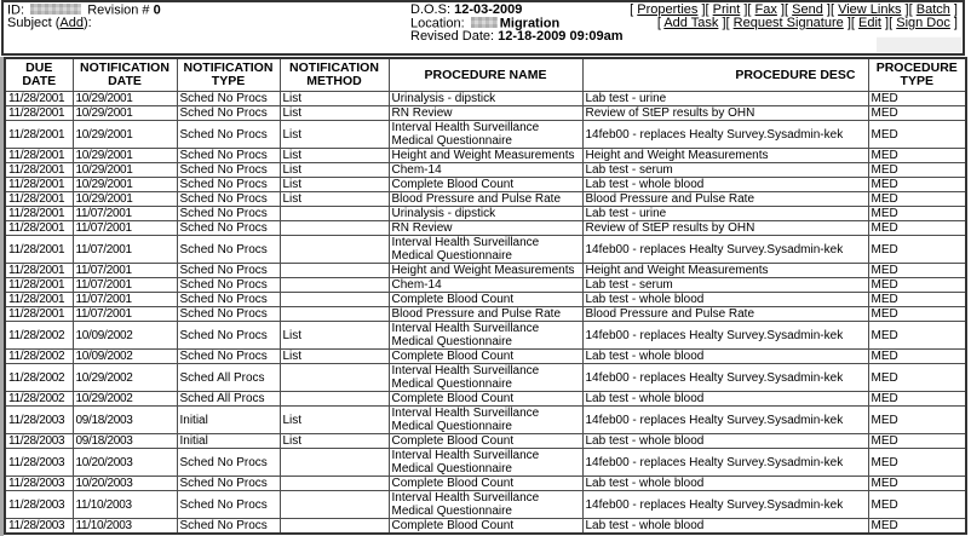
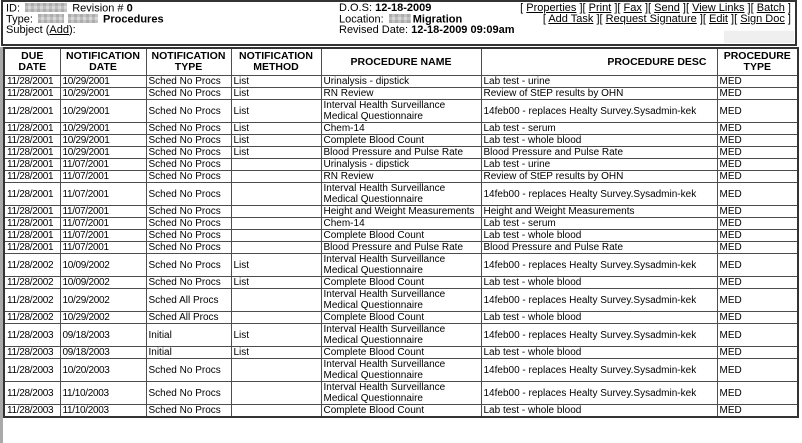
  ID: Revision # 0
+ Type: Procedures
  Subject (Add):
- D.O.S: 12-03-2009
+ D.O.S: 12-18-2009
  Location: Migration
  Revised Date: 12-18-2009 09:09am
  [ Properties ][ Print ][ Fax ][ Send ][ View Links ][ Batch ]
  [ Add Task ][ Request Signature ][ Edit ][ Sign Doc ]
  DUE DATE	NOTIFICATION DATE	NOTIFICATION TYPE	NOTIFICATION METHOD	PROCEDURE NAME	PROCEDURE DESC	PROCEDURE TYPE
  11/28/2001	10/29/2001	Sched No Procs	List	Urinalysis - dipstick	Lab test - urine	MED
  11/28/2001	10/29/2001	Sched No Procs	List	RN Review	Review of StEP results by OHN	MED
  11/28/2001	10/29/2001	Sched No Procs	List	Interval Health Surveillance Medical Questionnaire	14feb00 - replaces Healty Survey.Sysadmin-kek	MED
- 11/28/2001	10/29/2001	Sched No Procs	List	Height and Weight Measurements	Height and Weight Measurements	MED
  11/28/2001	10/29/2001	Sched No Procs	List	Chem-14	Lab test - serum	MED
  11/28/2001	10/29/2001	Sched No Procs	List	Complete Blood Count	Lab test - whole blood	MED
  11/28/2001	10/29/2001	Sched No Procs	List	Blood Pressure and Pulse Rate	Blood Pressure and Pulse Rate	MED
  11/28/2001	11/07/2001	Sched No Procs		Urinalysis - dipstick	Lab test - urine	MED
  11/28/2001	11/07/2001	Sched No Procs		RN Review	Review of StEP results by OHN	MED
  11/28/2001	11/07/2001	Sched No Procs		Interval Health Surveillance Medical Questionnaire	14feb00 - replaces Healty Survey.Sysadmin-kek	MED
  11/28/2001	11/07/2001	Sched No Procs		Height and Weight Measurements	Height and Weight Measurements	MED
  11/28/2001	11/07/2001	Sched No Procs		Chem-14	Lab test - serum	MED
  11/28/2001	11/07/2001	Sched No Procs		Complete Blood Count	Lab test - whole blood	MED
  11/28/2001	11/07/2001	Sched No Procs		Blood Pressure and Pulse Rate	Blood Pressure and Pulse Rate	MED
  11/28/2002	10/09/2002	Sched No Procs	List	Interval Health Surveillance Medical Questionnaire	14feb00 - replaces Healty Survey.Sysadmin-kek	MED
  11/28/2002	10/09/2002	Sched No Procs	List	Complete Blood Count	Lab test - whole blood	MED
  11/28/2002	10/29/2002	Sched All Procs		Interval Health Surveillance Medical Questionnaire	14feb00 - replaces Healty Survey.Sysadmin-kek	MED
  11/28/2002	10/29/2002	Sched All Procs		Complete Blood Count	Lab test - whole blood	MED
  11/28/2003	09/18/2003	Initial	List	Interval Health Surveillance Medical Questionnaire	14feb00 - replaces Healty Survey.Sysadmin-kek	MED
  11/28/2003	09/18/2003	Initial	List	Complete Blood Count	Lab test - whole blood	MED
  11/28/2003	10/20/2003	Sched No Procs		Interval Health Surveillance Medical Questionnaire	14feb00 - replaces Healty Survey.Sysadmin-kek	MED
- 11/28/2003	10/20/2003	Sched No Procs		Complete Blood Count	Lab test - whole blood	MED
  11/28/2003	11/10/2003	Sched No Procs		Interval Health Surveillance Medical Questionnaire	14feb00 - replaces Healty Survey.Sysadmin-kek	MED
  11/28/2003	11/10/2003	Sched No Procs		Complete Blood Count	Lab test - whole blood	MED
